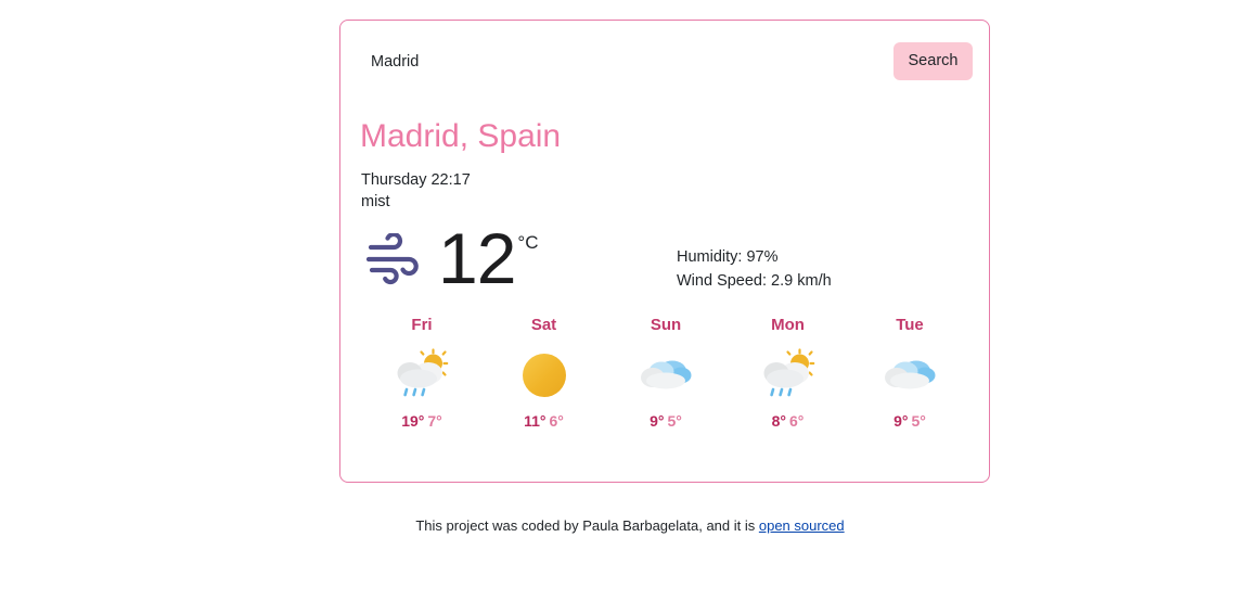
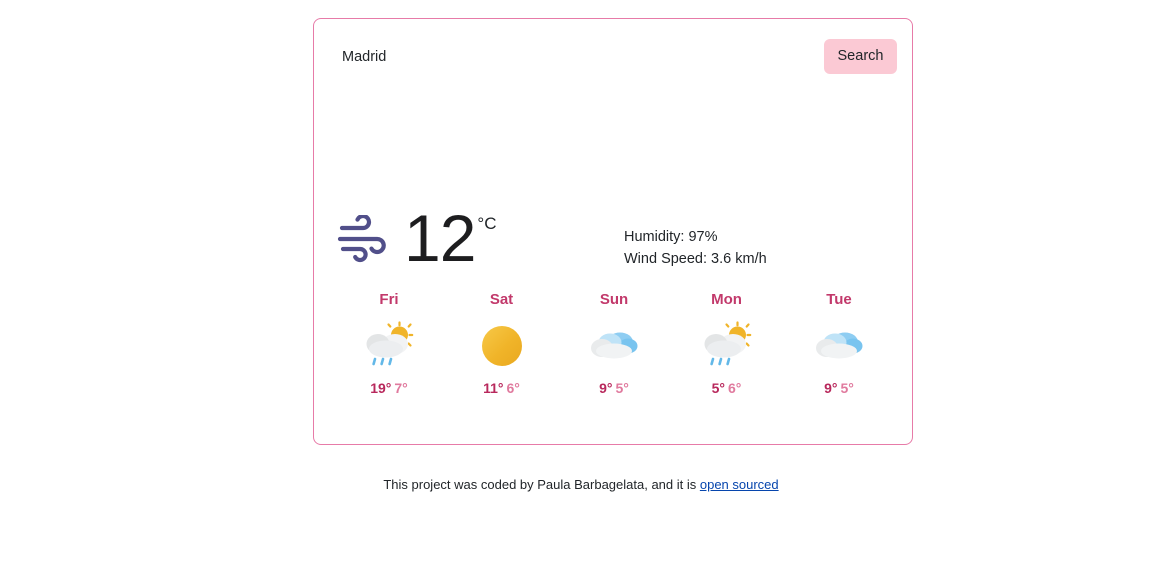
  Madrid
  Search
- Madrid, Spain
- Thursday 22:17
- mist
  12°C
  Humidity: 97%
- Wind Speed: 2.9 km/h
+ Wind Speed: 3.6 km/h
  Fri
  19° 7°
  Sat
  11° 6°
  Sun
  9° 5°
  Mon
- 8° 6°
+ 5° 6°
  Tue
  9° 5°
  This project was coded by Paula Barbagelata, and it is open sourced
